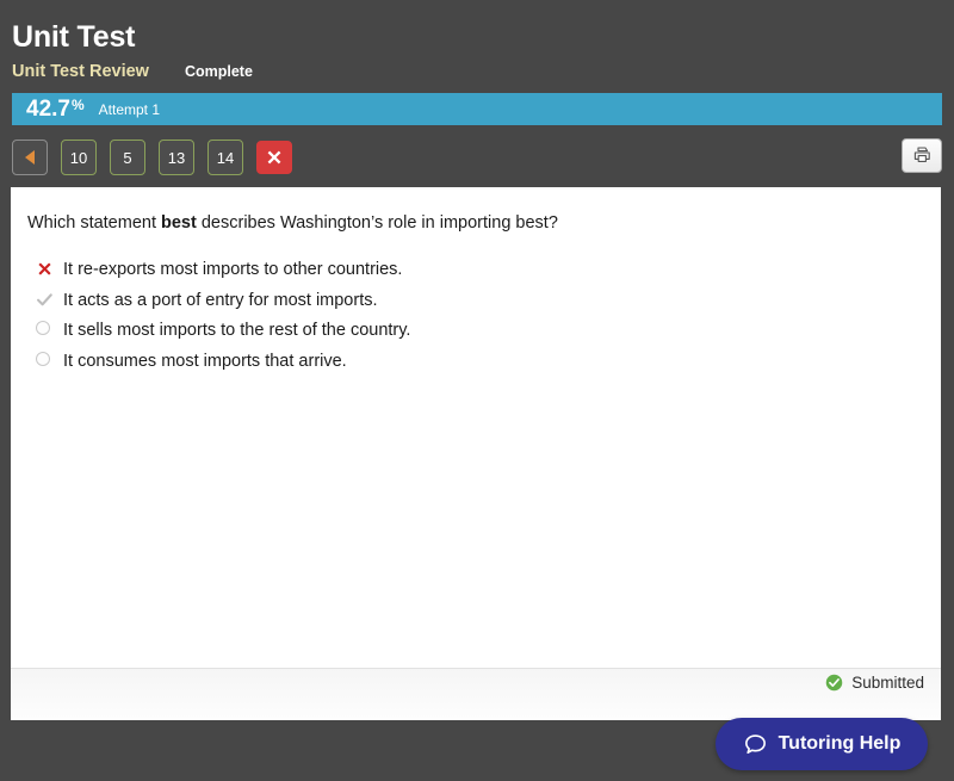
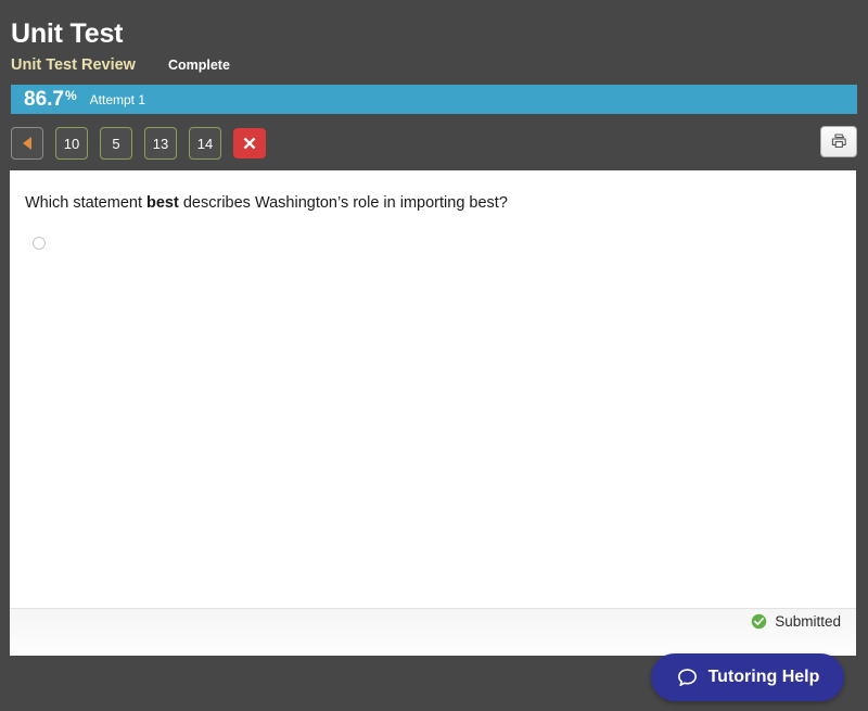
  Unit Test
  Unit Test Review
  Complete
- 42.7
+ 86.7
  %
  Attempt 1
  10
  5
  13
  14
  Which statement best describes Washington’s role in importing best?
- It re-exports most imports to other countries.
- It acts as a port of entry for most imports.
- It sells most imports to the rest of the country.
- It consumes most imports that arrive.
  Submitted
  Tutoring Help
